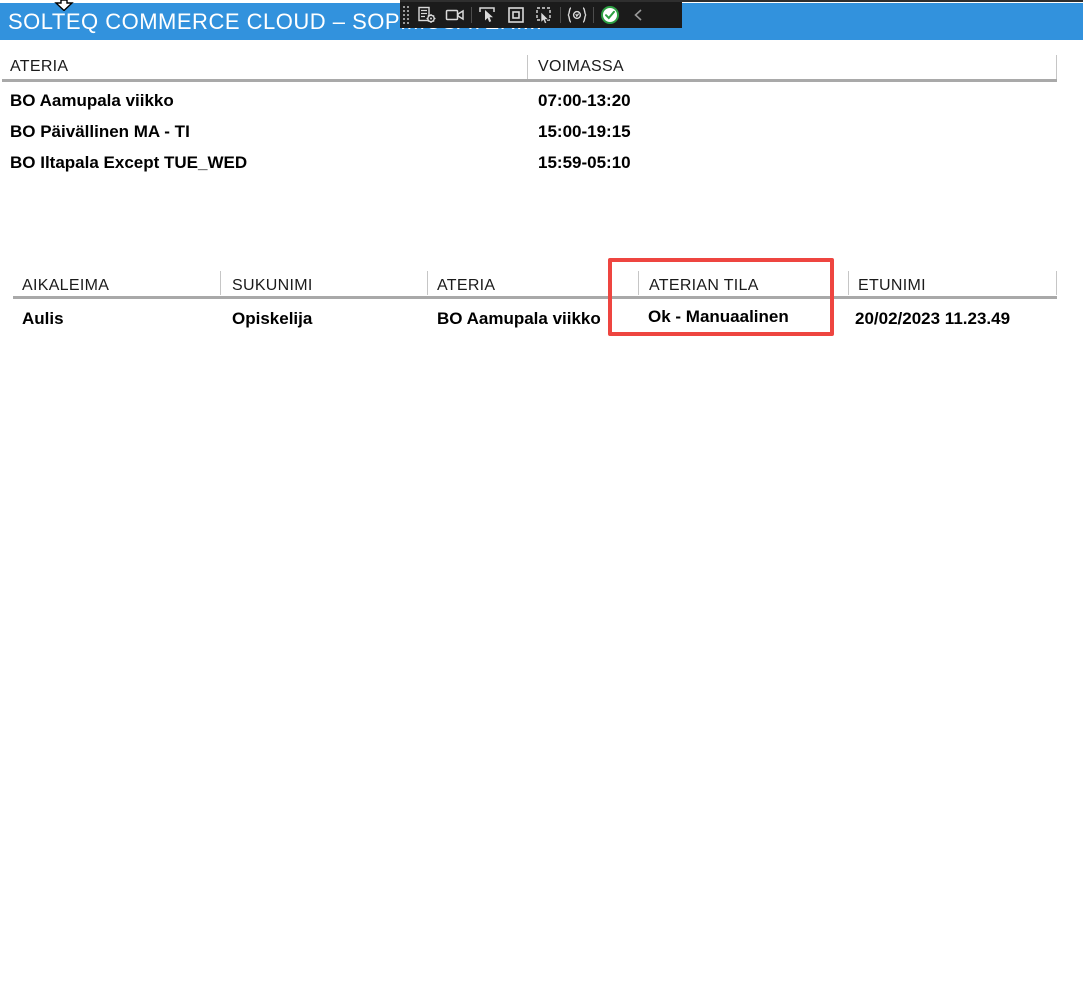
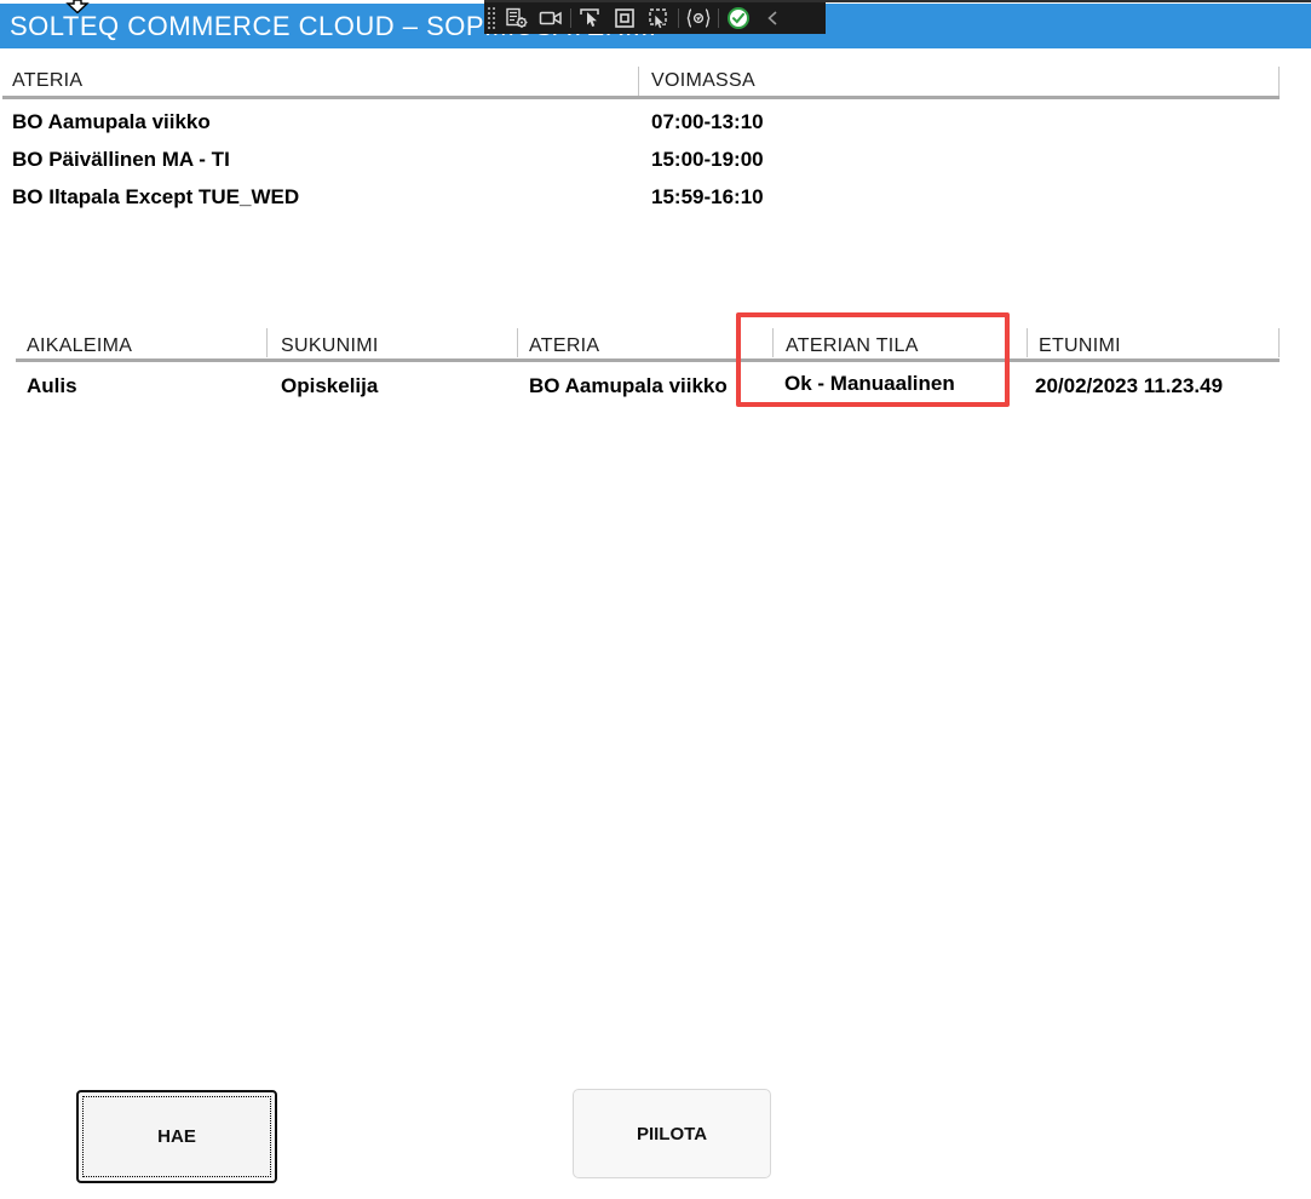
  ATERIA
  VOIMASSA
  BO Aamupala viikko
- 07:00-13:20
+ 07:00-13:10
  BO Päivällinen MA - TI
- 15:00-19:15
+ 15:00-19:00
  BO Iltapala Except TUE_WED
- 15:59-05:10
+ 15:59-16:10
  AIKALEIMA
  SUKUNIMI
  ATERIA
  ATERIAN TILA
  ETUNIMI
  Aulis
  Opiskelija
  BO Aamupala viikko
  Ok - Manuaalinen
  20/02/2023 11.23.49
+ HAE
+ PIILOTA
